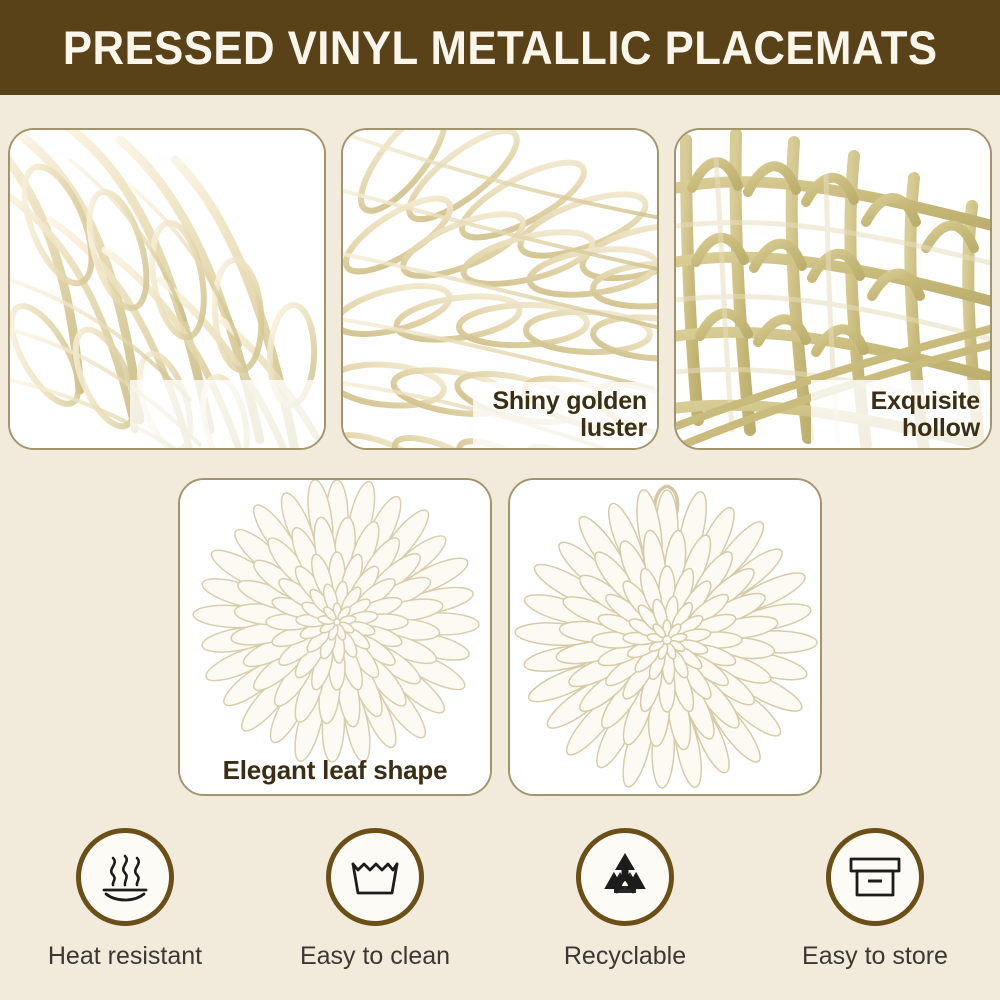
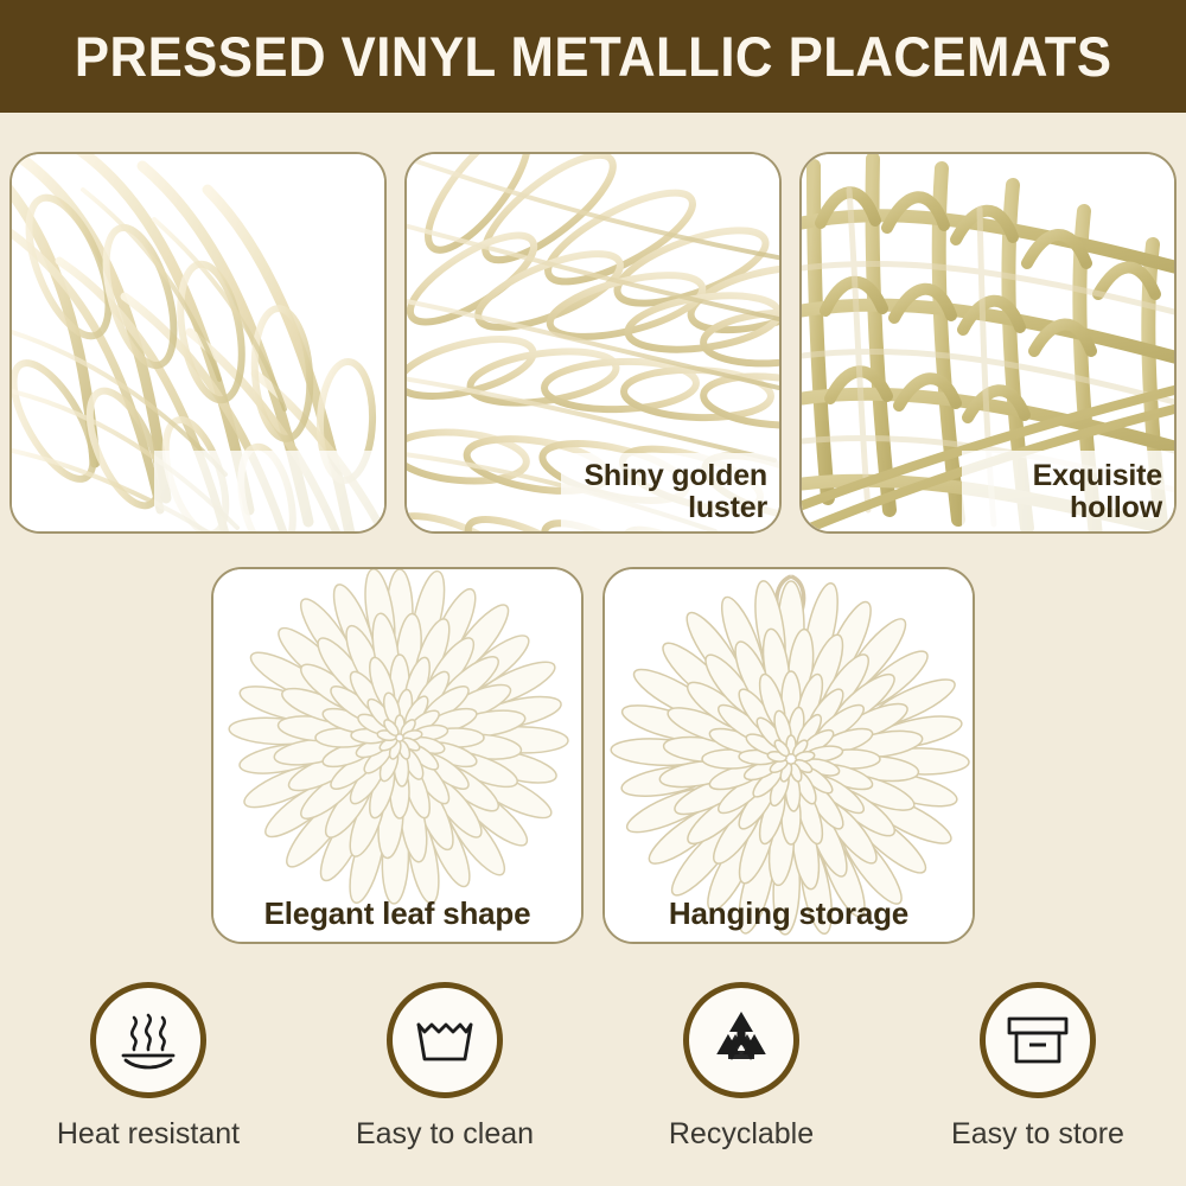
  PRESSED VINYL METALLIC PLACEMATS
  Shiny golden
  luster
  Exquisite
  hollow
  Elegant leaf shape
+ Hanging storage
  Heat resistant
  Easy to clean
  Recyclable
  Easy to store
